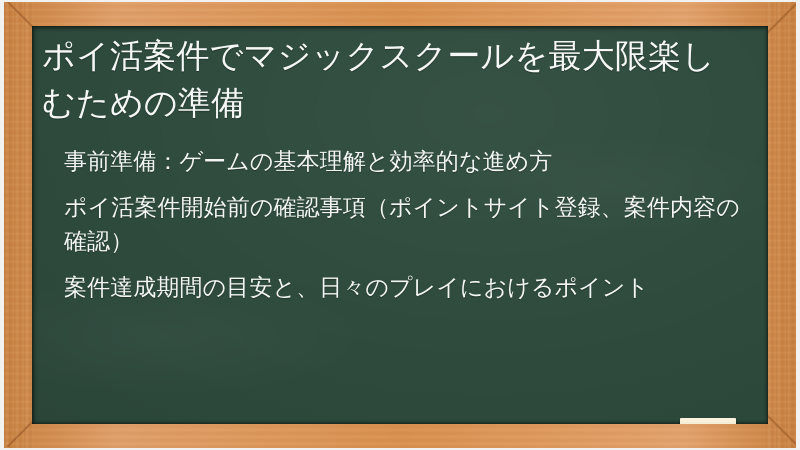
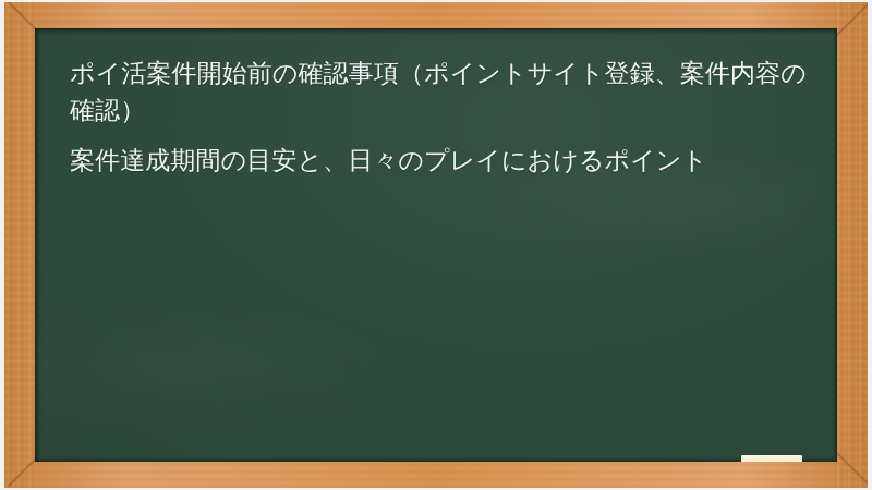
- ポイ活案件でマジックスクールを最大限楽しむための準備
- 事前準備：ゲームの基本理解と効率的な進め方
  ポイ活案件開始前の確認事項（ポイントサイト登録、案件内容の確認）
  案件達成期間の目安と、日々のプレイにおけるポイント
